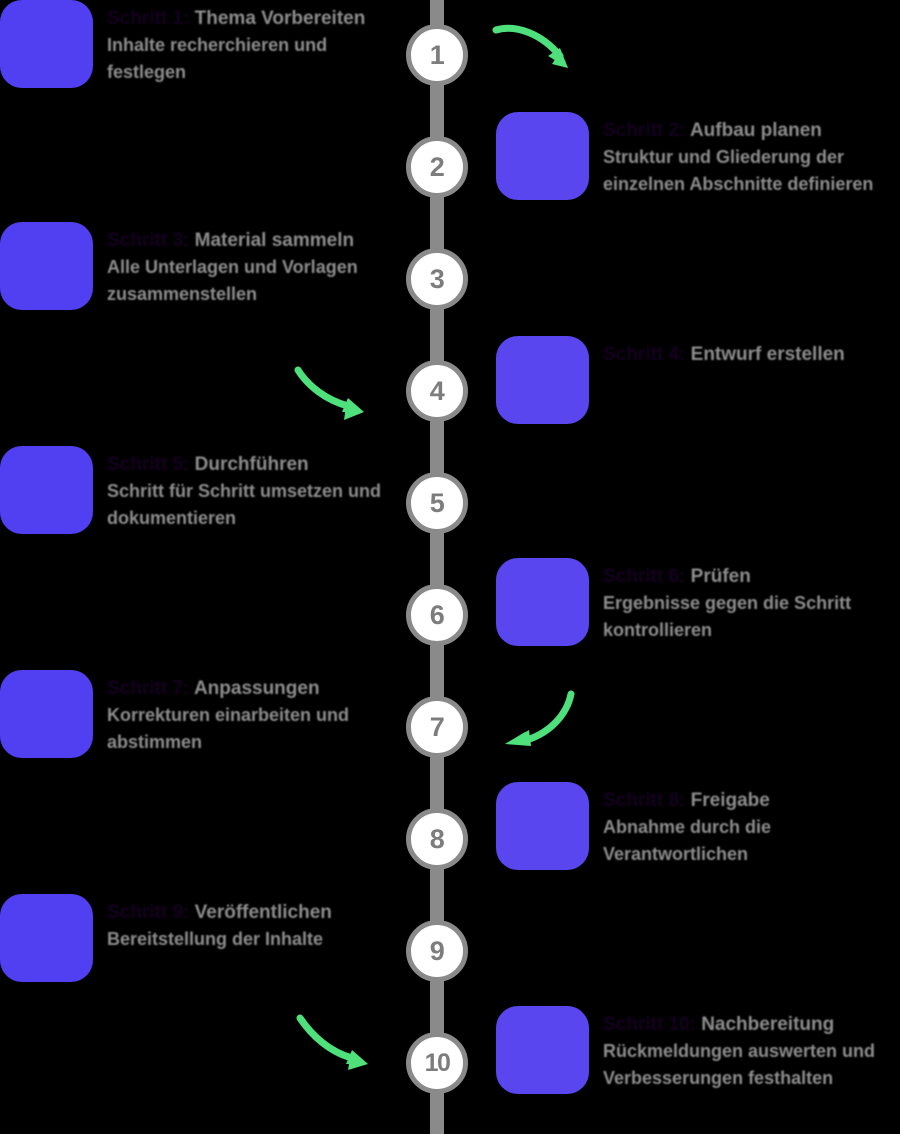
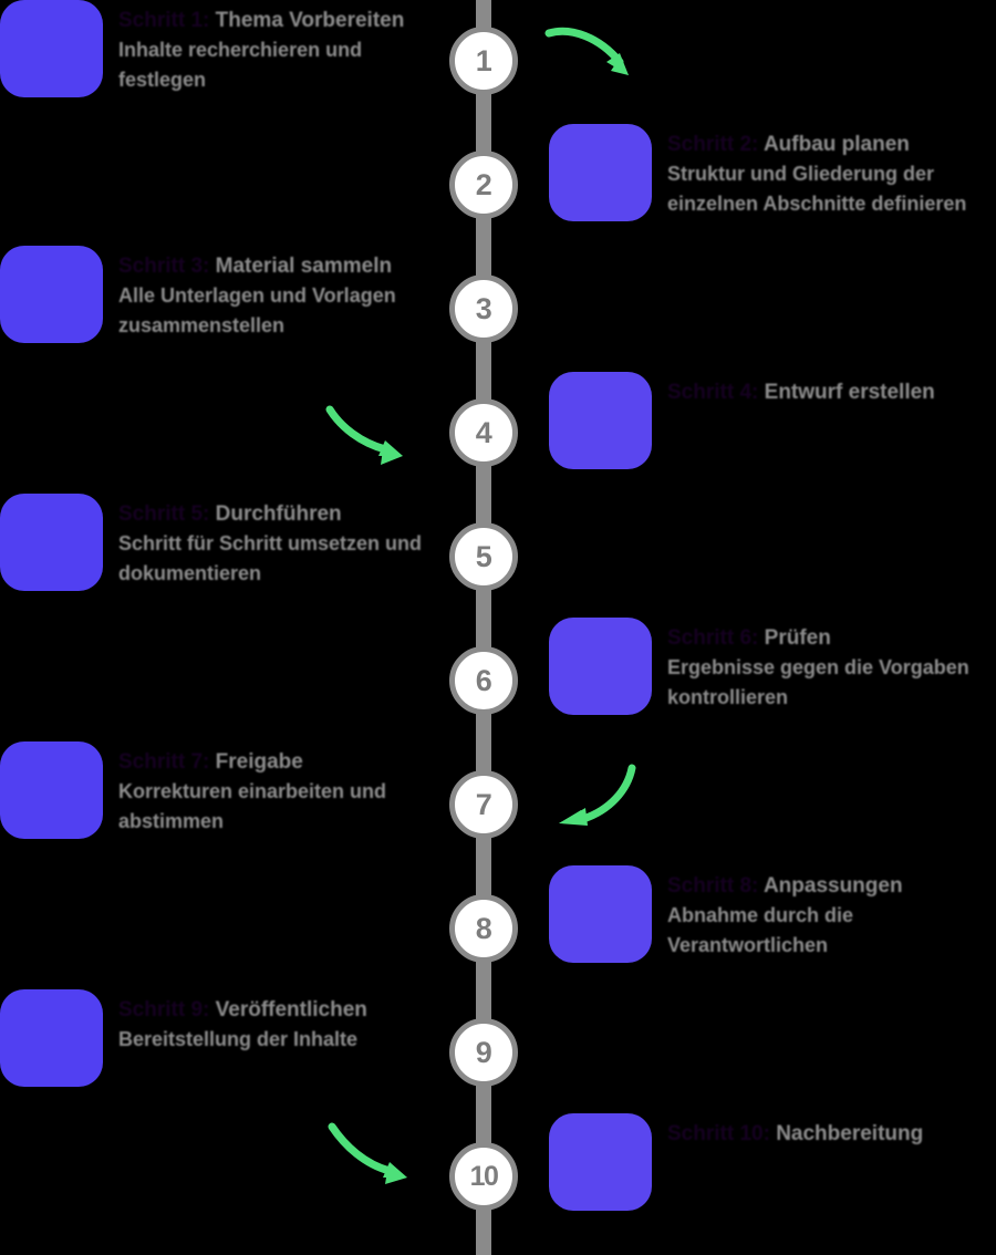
  Schritt 1: Thema Vorbereiten
  Inhalte recherchieren und festlegen
  Schritt 2: Aufbau planen
  Struktur und Gliederung der einzelnen Abschnitte definieren
  Schritt 3: Material sammeln
  Alle Unterlagen und Vorlagen zusammenstellen
  Schritt 4: Entwurf erstellen
  Schritt 5: Durchführen
  Schritt für Schritt umsetzen und dokumentieren
  Schritt 6: Prüfen
- Ergebnisse gegen die Schritt kontrollieren
+ Ergebnisse gegen die Vorgaben kontrollieren
- Schritt 7: Anpassungen
+ Schritt 7: Freigabe
  Korrekturen einarbeiten und abstimmen
- Schritt 8: Freigabe
+ Schritt 8: Anpassungen
  Abnahme durch die Verantwortlichen
  Schritt 9: Veröffentlichen
  Bereitstellung der Inhalte
  Schritt 10: Nachbereitung
- Rückmeldungen auswerten und Verbesserungen festhalten
  1
  2
  3
  4
  5
  6
  7
  8
  9
  10
